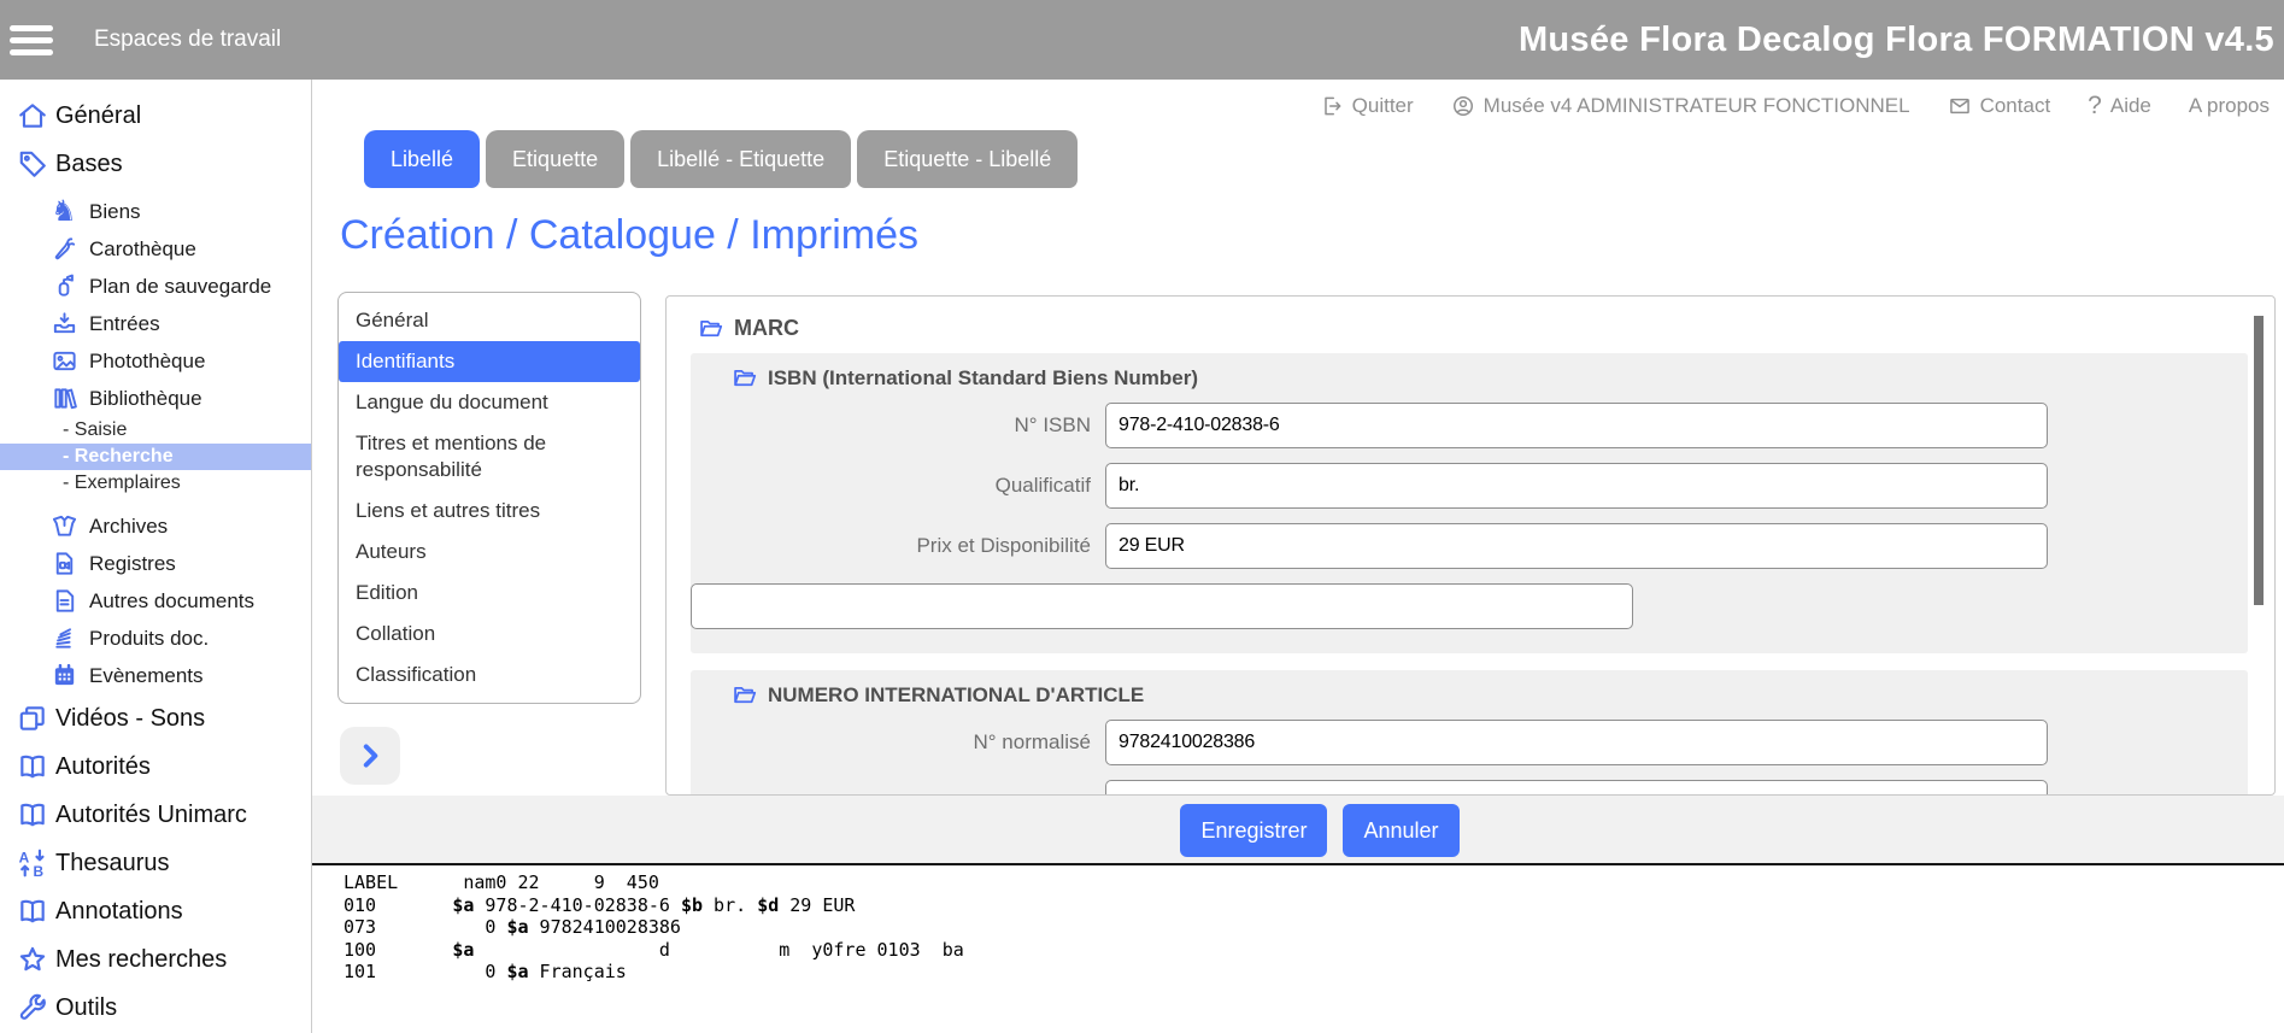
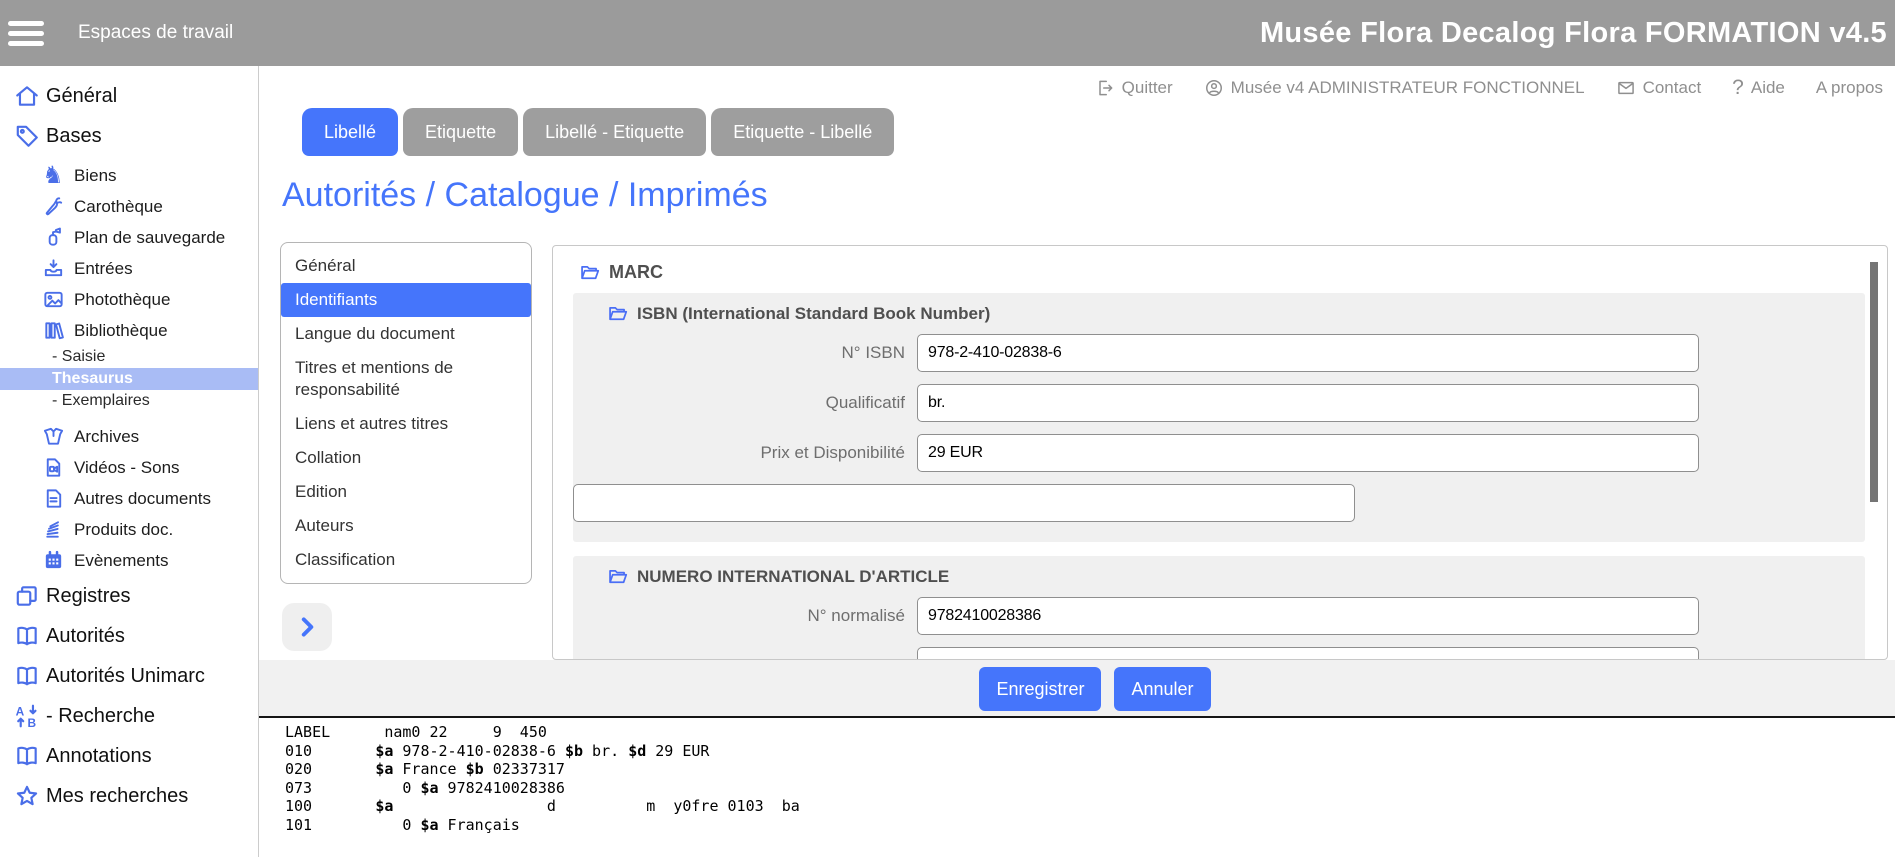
  Espaces de travail
  Musée Flora Decalog Flora FORMATION v4.5
  Quitter
  Musée v4 ADMINISTRATEUR FONCTIONNEL
  Contact
  ?
  Aide
  A propos
  Général
  Bases
  ♞
  Biens
  Carothèque
  Plan de sauvegarde
  Entrées
  Photothèque
  Bibliothèque
  - Saisie
- - Recherche
+ Thesaurus
  - Exemplaires
  Archives
- Registres
+ Vidéos - Sons
  Autres documents
  Produits doc.
  Evènements
- Vidéos - Sons
+ Registres
  Autorités
  Autorités Unimarc
  A
  B
- Thesaurus
+ - Recherche
  Annotations
  Mes recherches
- Outils
  Libellé
  Etiquette
  Libellé - Etiquette
  Etiquette - Libellé
- Création / Catalogue / Imprimés
+ Autorités / Catalogue / Imprimés
  Général
  Identifiants
  Langue du document
  Titres et mentions de responsabilité
  Liens et autres titres
- Auteurs
+ Collation
  Edition
- Collation
+ Auteurs
  Classification
  MARC
- ISBN (International Standard Biens Number)
+ ISBN (International Standard Book Number)
  N° ISBN
  978-2-410-02838-6
  Qualificatif
  br.
  Prix et Disponibilité
  29 EUR
  NUMERO INTERNATIONAL D'ARTICLE
  N° normalisé
  9782410028386
  Enregistrer
  Annuler
  LABEL nam0 22 9 450
  010 $a 978-2-410-02838-6 $b br. $d 29 EUR
+ 020 $a France $b 02337317
  073 0 $a 9782410028386
  100 $a d m y0fre 0103 ba
  101 0 $a Français
